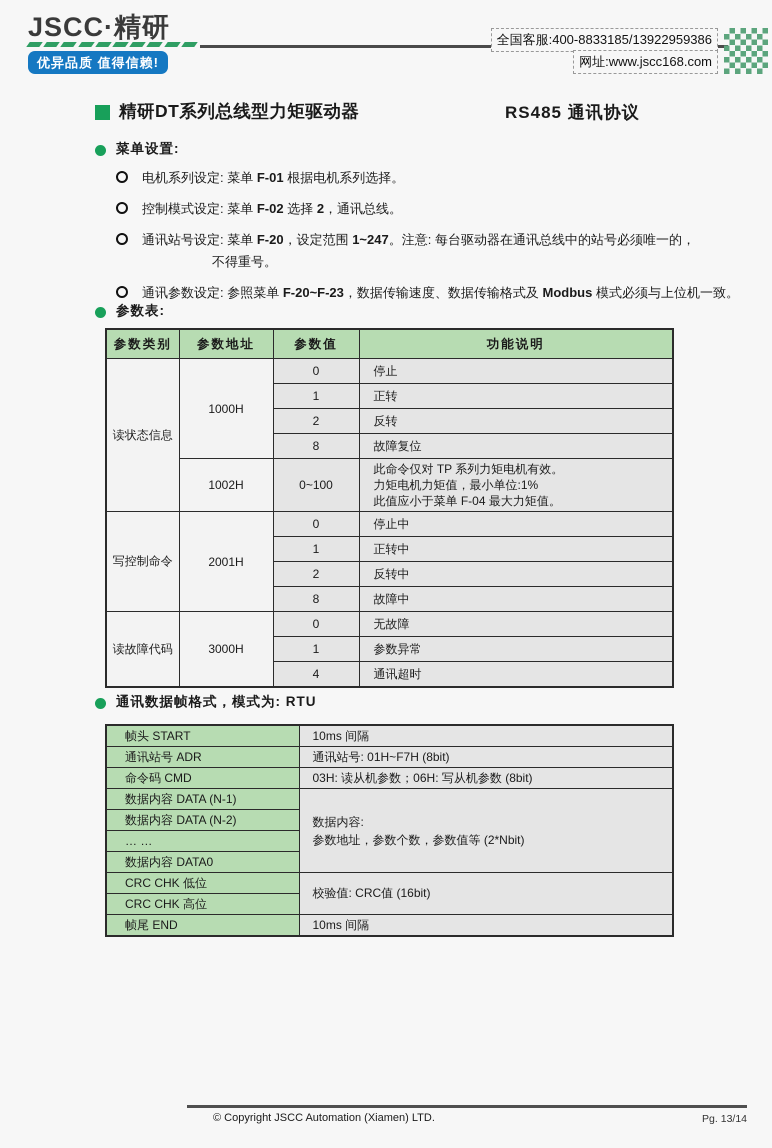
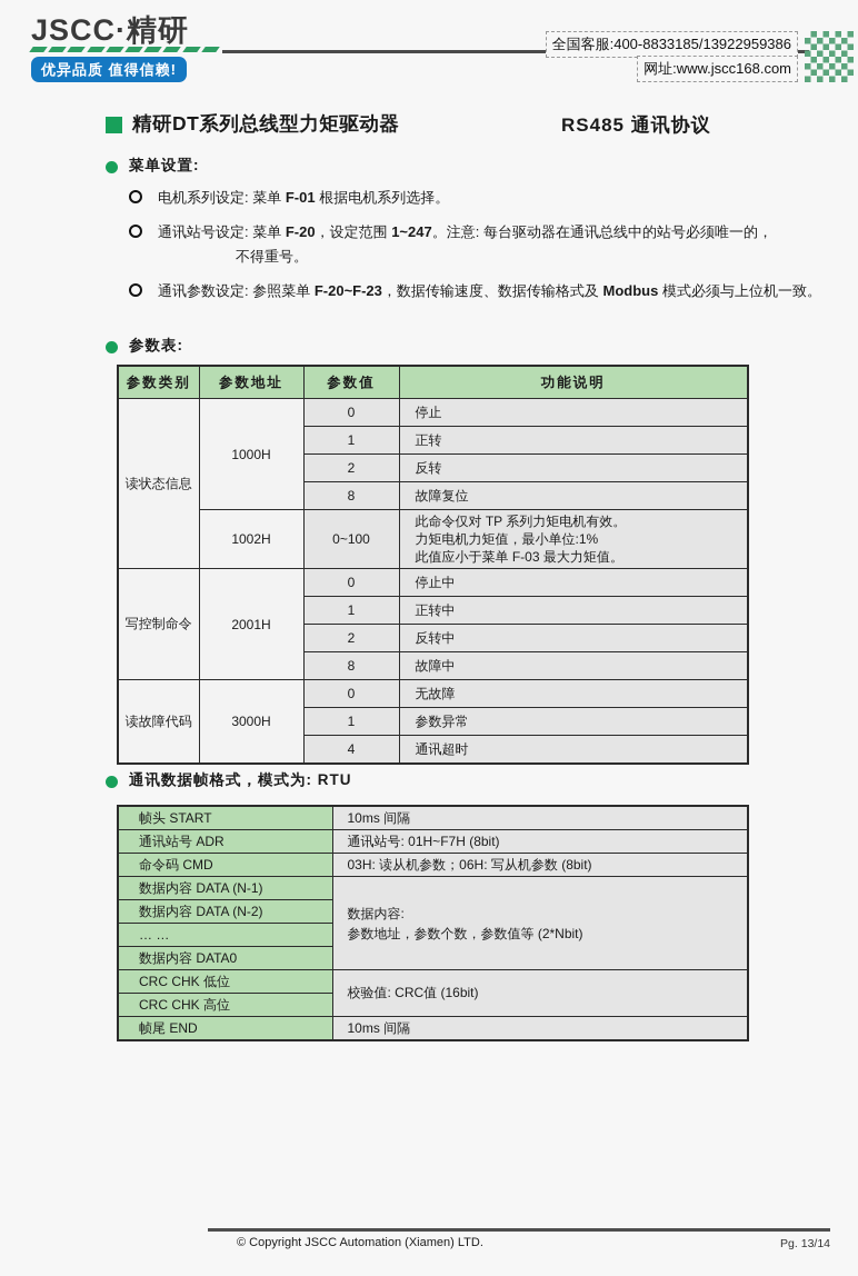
  JSCC·精研
  优异品质 值得信赖!
  全国客服:400-8833185/13922959386
  网址:www.jscc168.com
  精研DT系列总线型力矩驱动器
  RS485 通讯协议
  菜单设置:
  电机系列设定: 菜单 F-01 根据电机系列选择。
- 控制模式设定: 菜单 F-02 选择 2，通讯总线。
  通讯站号设定: 菜单 F-20，设定范围 1~247。注意: 每台驱动器在通讯总线中的站号必须唯一的，
  不得重号。
  通讯参数设定: 参照菜单 F-20~F-23，数据传输速度、数据传输格式及 Modbus 模式必须与上位机一致。
  参数表:
  参数类别	参数地址	参数值	功能说明
  读状态信息	1000H	0	停止
  1	正转
  2	反转
  8	故障复位
- 1002H	0~100	此命令仅对 TP 系列力矩电机有效。 力矩电机力矩值，最小单位:1% 此值应小于菜单 F-04 最大力矩值。
+ 1002H	0~100	此命令仅对 TP 系列力矩电机有效。 力矩电机力矩值，最小单位:1% 此值应小于菜单 F-03 最大力矩值。
  写控制命令	2001H	0	停止中
  1	正转中
  2	反转中
  8	故障中
  读故障代码	3000H	0	无故障
  1	参数异常
  4	通讯超时
  通讯数据帧格式，模式为: RTU
  帧头 START	10ms 间隔
  通讯站号 ADR	通讯站号: 01H~F7H (8bit)
  命令码 CMD	03H: 读从机参数；06H: 写从机参数 (8bit)
  数据内容 DATA (N-1)	数据内容: 参数地址，参数个数，参数值等 (2*Nbit)
  数据内容 DATA (N-2)
  … …
  数据内容 DATA0
  CRC CHK 低位	校验值: CRC值 (16bit)
  CRC CHK 高位
  帧尾 END	10ms 间隔
  © Copyright JSCC Automation (Xiamen) LTD.
  Pg. 13/14
